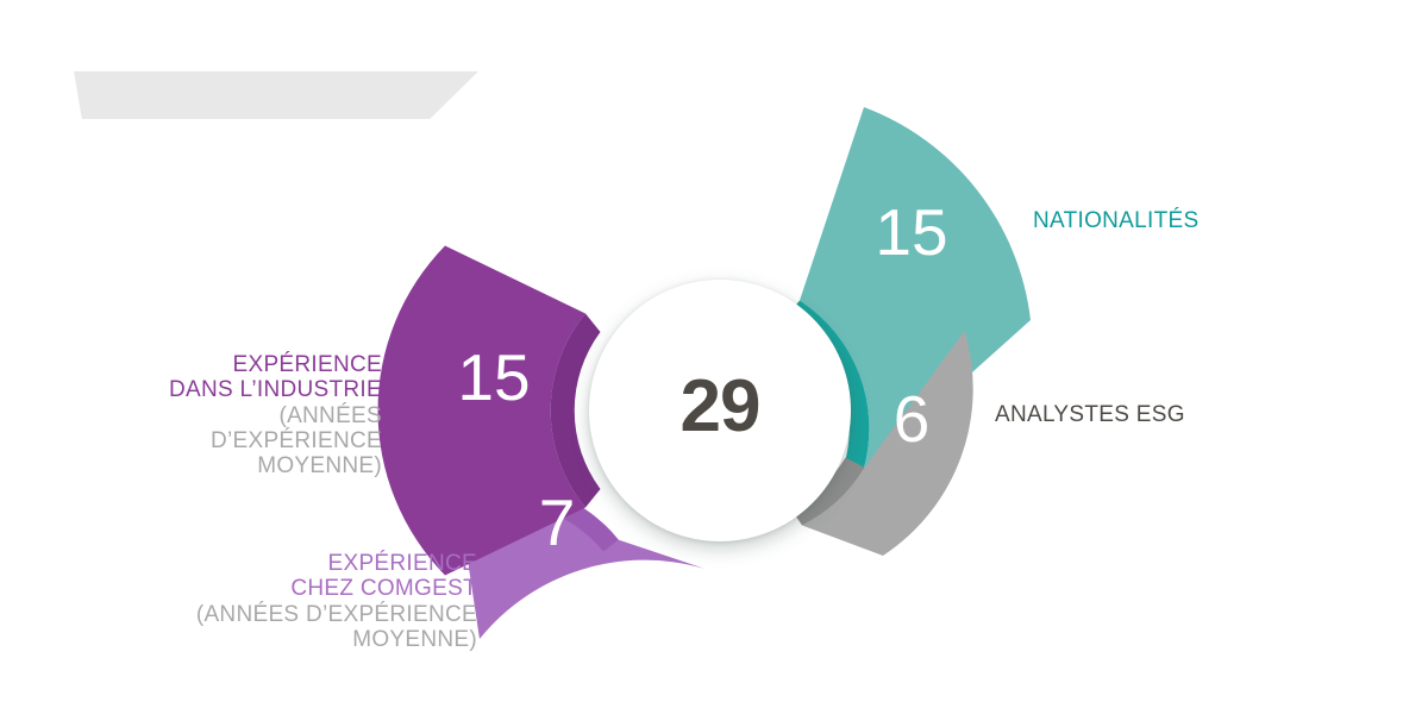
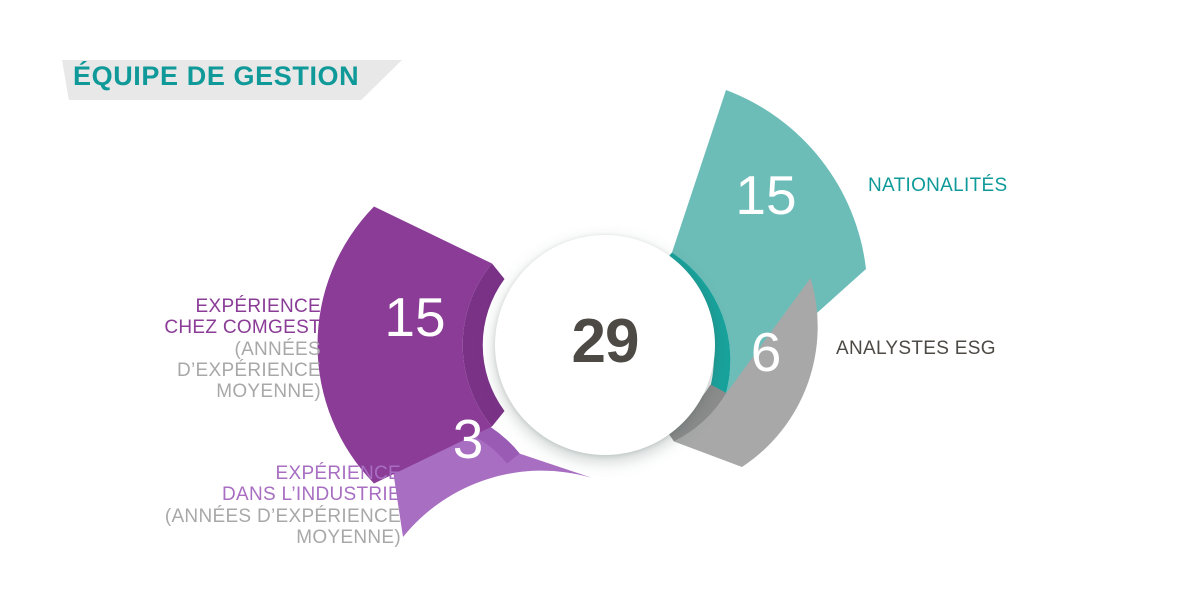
+ ÉQUIPE DE GESTION
  29
  15
  6
  15
- 7
+ 3
  NATIONALITÉS
  ANALYSTES ESG
  EXPÉRIENCE
- DANS L’INDUSTRIE
+ CHEZ COMGEST
  (ANNÉES
  D’EXPÉRIENCE
  MOYENNE)
  EXPÉRIENCE
- CHEZ COMGEST
+ DANS L’INDUSTRIE
  (ANNÉES D’EXPÉRIENCE
  MOYENNE)
